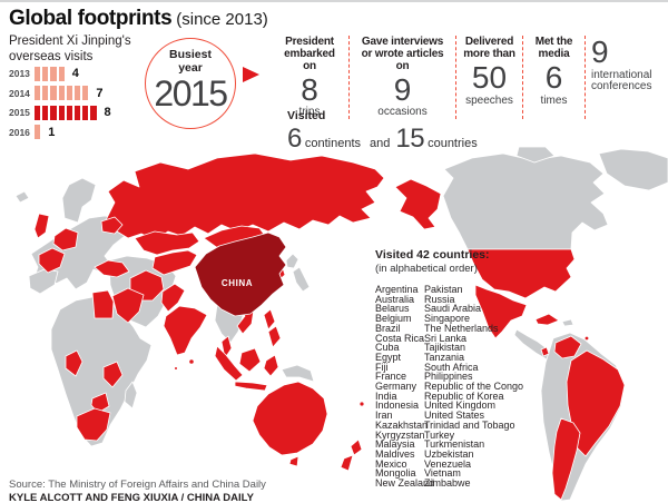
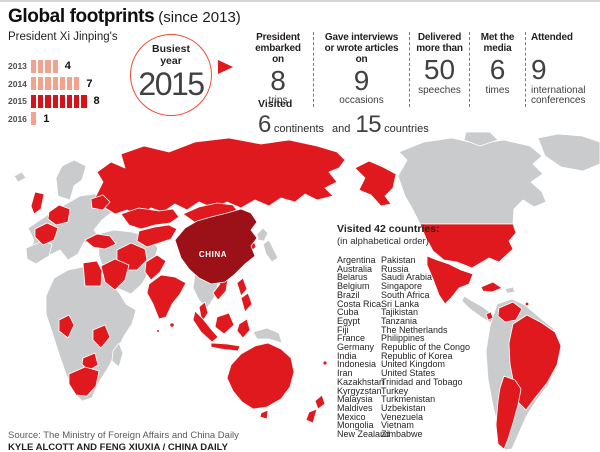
  Global footprints (since 2013)
  President Xi Jinping's
- overseas visits
  2013
  4
  2014
  7
  2015
  8
  2016
  1
  Busiest
  year
  2015
  President embarked on
  8
  trips
  Gave interviews or wrote articles on
  9
  occasions
  Delivered more than
  50
  speeches
  Met the media
  6
  times
+ Attended
  9
  international conferences
  Visited
  6
  continents
  and
  15
  countries
  CHINA
  Visited 42 countries:
  (in alphabetical order)
  Argentina
  Australia
  Belarus
  Belgium
  Brazil
  Costa Rica
  Cuba
  Egypt
  Fiji
  France
  Germany
  India
  Indonesia
  Iran
  Kazakhsta
  Kyrgyzstan
  Malaysia
  Maldives
  Mexico
  Mongolia
  New Zeala
  Pakistan
  Russia
  Saudi Arabia
  Singapore
- The Netherlands
+ South Africa
  Sri Lanka
  Tajikistan
  Tanzania
- South Africa
+ The Netherlands
  Philippines
  Republic of the Congo
  Republic of Korea
  United Kingdom
  United States
  Trinidad and Tobago
  Turkey
  Turkmenistan
  Uzbekistan
  Venezuela
  Vietnam
  Zimbabwe
  Source: The Ministry of Foreign Affairs and China Daily
  KYLE ALCOTT AND FENG XIUXIA / CHINA DAILY
